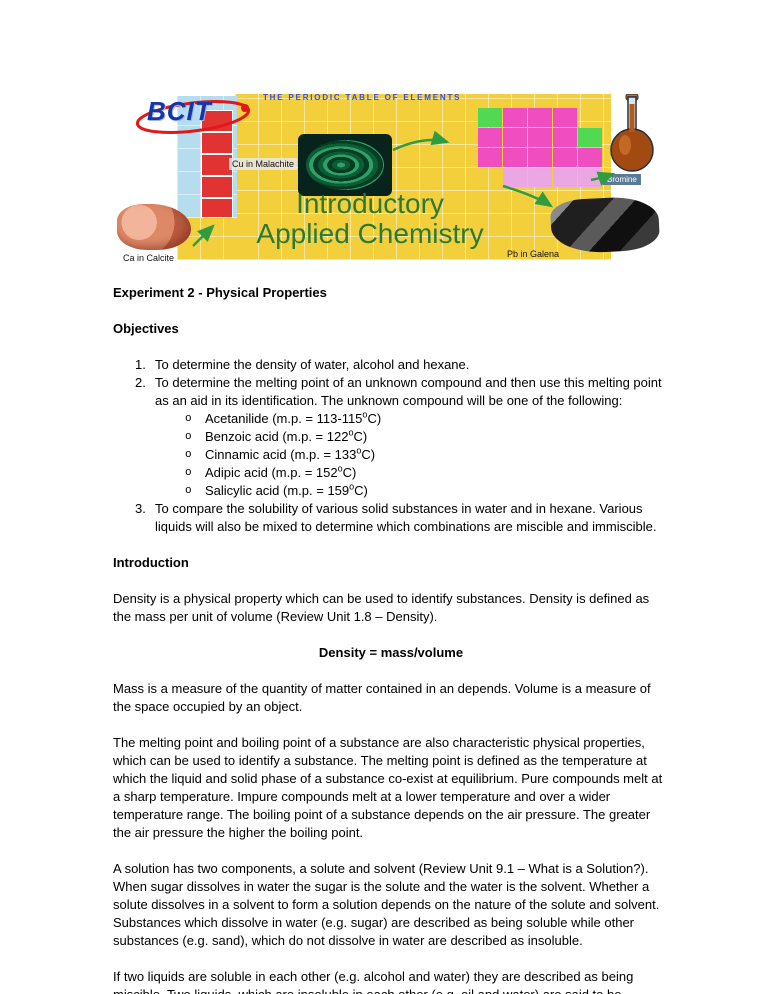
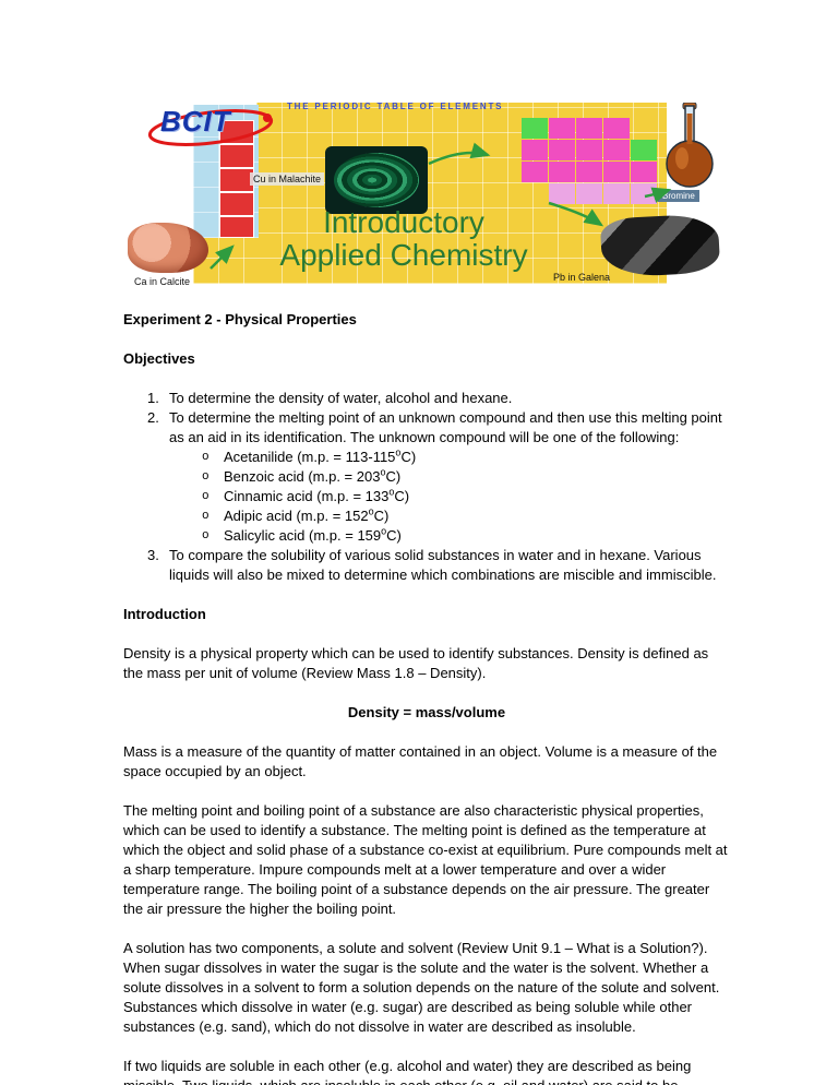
  BCIT
  THE PERIODIC TABLE OF ELEMENTS
  Bromine
  Cu in Malachite
  Ca in Calcite
  Pb in Galena
  Introductory
  Applied Chemistry
  Experiment 2 - Physical Properties
  Objectives
  1.
  To determine the density of water, alcohol and hexane.
  2.
  To determine the melting point of an unknown compound and then use this melting point as an aid in its identification. The unknown compound will be one of the following:
  o
  Acetanilide (m.p. = 113-115oC)
  o
- Benzoic acid (m.p. = 122oC)
+ Benzoic acid (m.p. = 203oC)
  o
  Cinnamic acid (m.p. = 133oC)
  o
  Adipic acid (m.p. = 152oC)
  o
  Salicylic acid (m.p. = 159oC)
  3.
  To compare the solubility of various solid substances in water and in hexane. Various liquids will also be mixed to determine which combinations are miscible and immiscible.
  Introduction
- Density is a physical property which can be used to identify substances. Density is defined as the mass per unit of volume (Review Unit 1.8 – Density).
+ Density is a physical property which can be used to identify substances. Density is defined as the mass per unit of volume (Review Mass 1.8 – Density).
  Density = mass/volume
- Mass is a measure of the quantity of matter contained in an depends. Volume is a measure of the space occupied by an object.
+ Mass is a measure of the quantity of matter contained in an object. Volume is a measure of the space occupied by an object.
- The melting point and boiling point of a substance are also characteristic physical properties, which can be used to identify a substance. The melting point is defined as the temperature at which the liquid and solid phase of a substance co-exist at equilibrium. Pure compounds melt at a sharp temperature. Impure compounds melt at a lower temperature and over a wider temperature range. The boiling point of a substance depends on the air pressure. The greater the air pressure the higher the boiling point.
+ The melting point and boiling point of a substance are also characteristic physical properties, which can be used to identify a substance. The melting point is defined as the temperature at which the object and solid phase of a substance co-exist at equilibrium. Pure compounds melt at a sharp temperature. Impure compounds melt at a lower temperature and over a wider temperature range. The boiling point of a substance depends on the air pressure. The greater the air pressure the higher the boiling point.
  A solution has two components, a solute and solvent (Review Unit 9.1 – What is a Solution?). When sugar dissolves in water the sugar is the solute and the water is the solvent. Whether a solute dissolves in a solvent to form a solution depends on the nature of the solute and solvent. Substances which dissolve in water (e.g. sugar) are described as being soluble while other substances (e.g. sand), which do not dissolve in water are described as insoluble.
